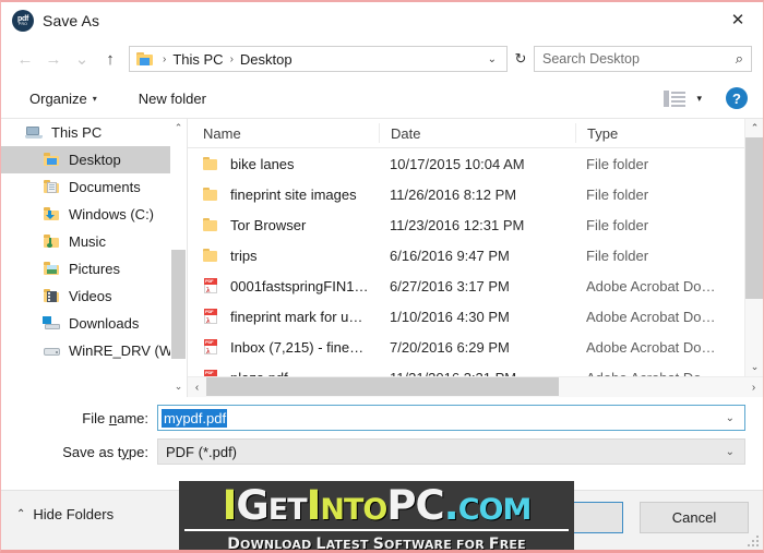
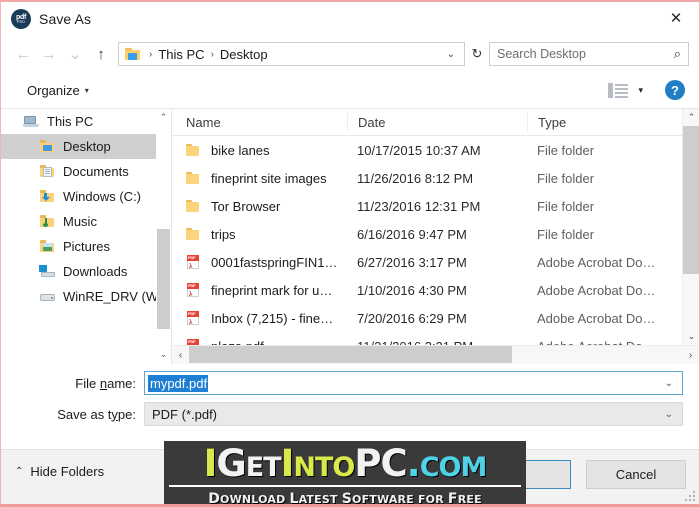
  Save As
  ✕
  ←
  →
  ⌄
  ↑
  ›
  This PC
  ›
  Desktop
  ⌄
  ↻
  Search Desktop
  ⌕
  Organize
  ▾
- New folder
  ▾
  ?
  This PC
  Desktop
  Documents
  Windows (C:)
  Music
  Pictures
- Videos
  Downloads
  WinRE_DRV (W
  ⌃
  ⌄
  Name
  Date
  Type
  bike lanes
- 10/17/2015 10:04 AM
+ 10/17/2015 10:37 AM
  File folder
  fineprint site images
  11/26/2016 8:12 PM
  File folder
  Tor Browser
  11/23/2016 12:31 PM
  File folder
  trips
  6/16/2016 9:47 PM
  File folder
  λ
  0001fastspringFIN1…
  6/27/2016 3:17 PM
  Adobe Acrobat Do…
  λ
  fineprint mark for u…
  1/10/2016 4:30 PM
  Adobe Acrobat Do…
  λ
  Inbox (7,215) - fine…
  7/20/2016 6:29 PM
  Adobe Acrobat Do…
  ⌃
  ⌄
  ‹
  ›
  File name:
  mypdf.pdf
  ⌄
  Save as type:
  PDF (*.pdf)
  ⌄
  ⌃
  Hide Folders
  Cancel
  IGETINTOPC.COM
  DOWNLOAD LATEST SOFTWARE FOR FREE
